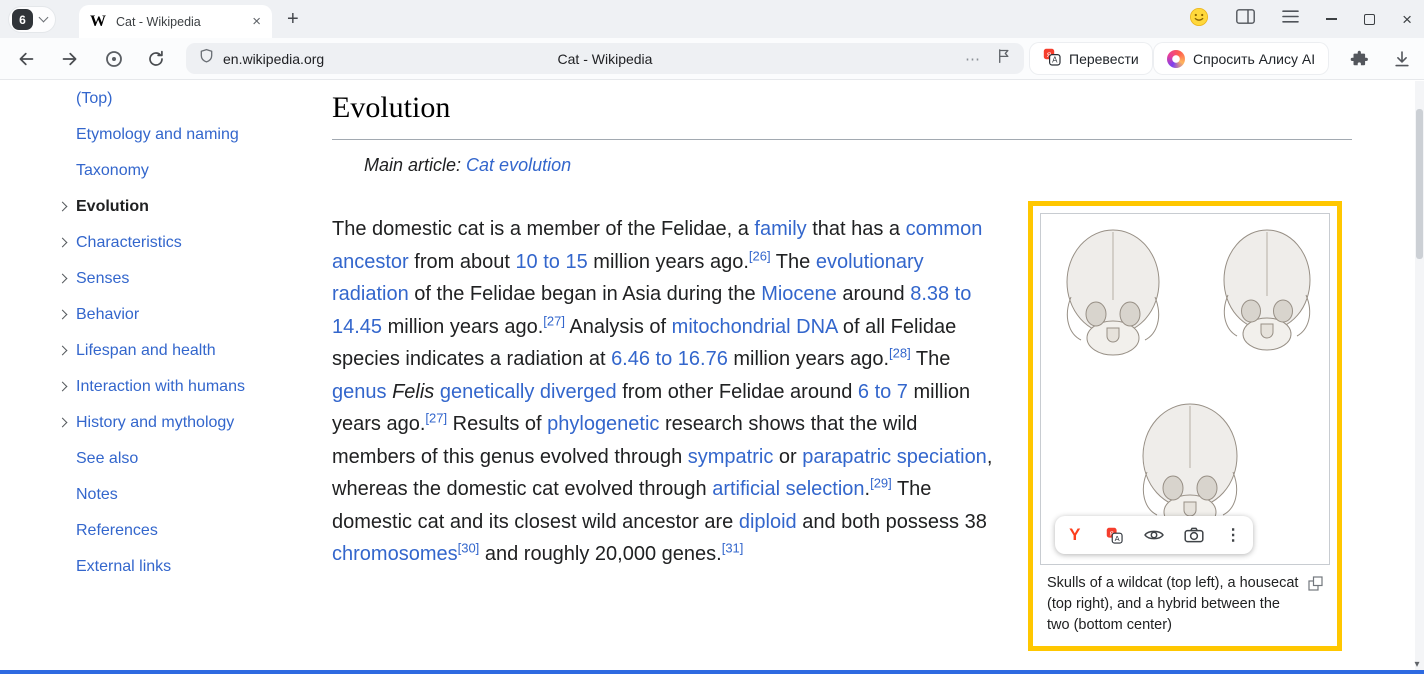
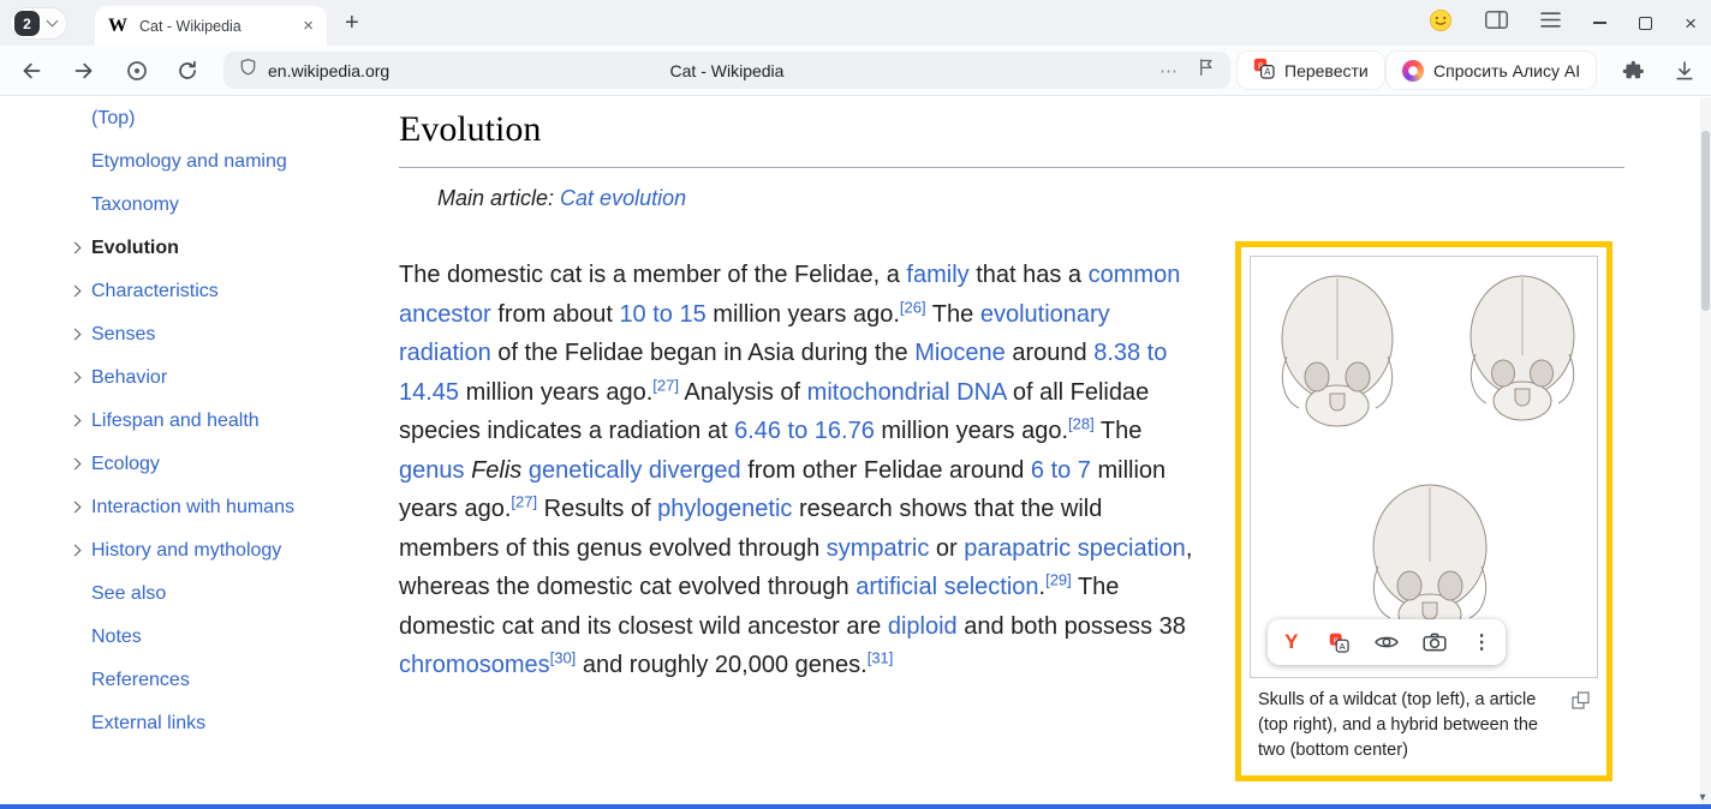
- 6
+ 2
  W
  Cat - Wikipedia
  ×
  +
  ×
  en.wikipedia.org
  Cat - Wikipedia
  ⋯
  я
  A
  Перевести
  Спросить Алису AI
  (Top)
  Etymology and naming
  Taxonomy
  Evolution
  Characteristics
  Senses
  Behavior
  Lifespan and health
+ Ecology
  Interaction with humans
  History and mythology
  See also
  Notes
  References
  External links
  Evolution
  Main article: Cat evolution
  The domestic cat is a member of the Felidae, a family that has a common ancestor from about 10 to 15 million years ago.[26] The evolutionary radiation of the Felidae began in Asia during the Miocene around 8.38 to 14.45 million years ago.[27] Analysis of mitochondrial DNA of all Felidae species indicates a radiation at 6.46 to 16.76 million years ago.[28] The genus Felis genetically diverged from other Felidae around 6 to 7 million years ago.[27] Results of phylogenetic research shows that the wild members of this genus evolved through sympatric or parapatric speciation, whereas the domestic cat evolved through artificial selection.[29] The domestic cat and its closest wild ancestor are diploid and both possess 38 chromosomes[30] and roughly 20,000 genes.[31]
  Y
  я
  A
  ⋮
- Skulls of a wildcat (top left), a housecat (top right), and a hybrid between the two (bottom center)
+ Skulls of a wildcat (top left), a article (top right), and a hybrid between the two (bottom center)
  ▾
